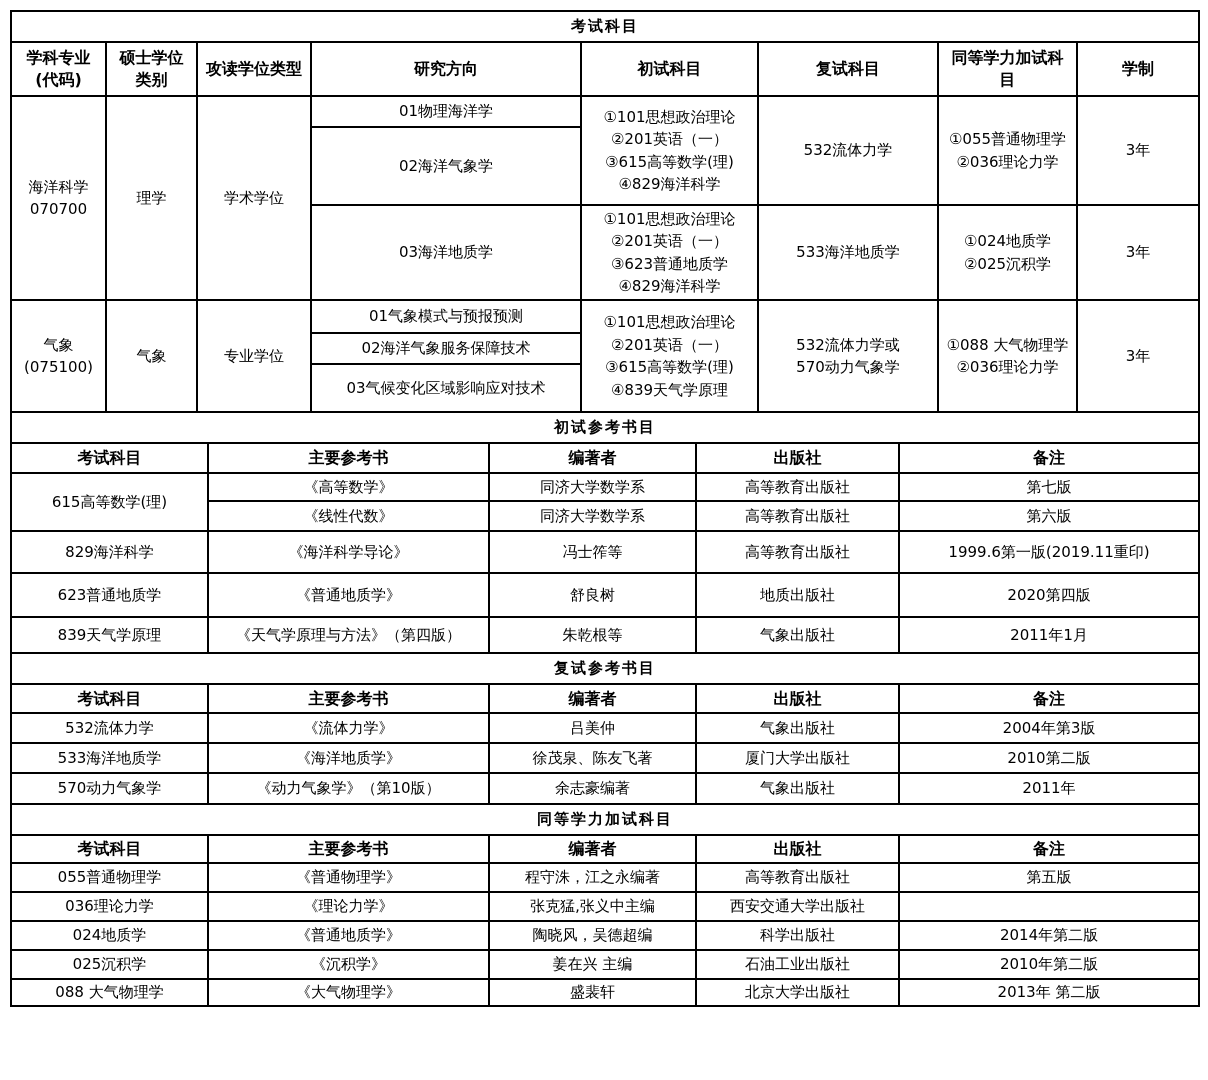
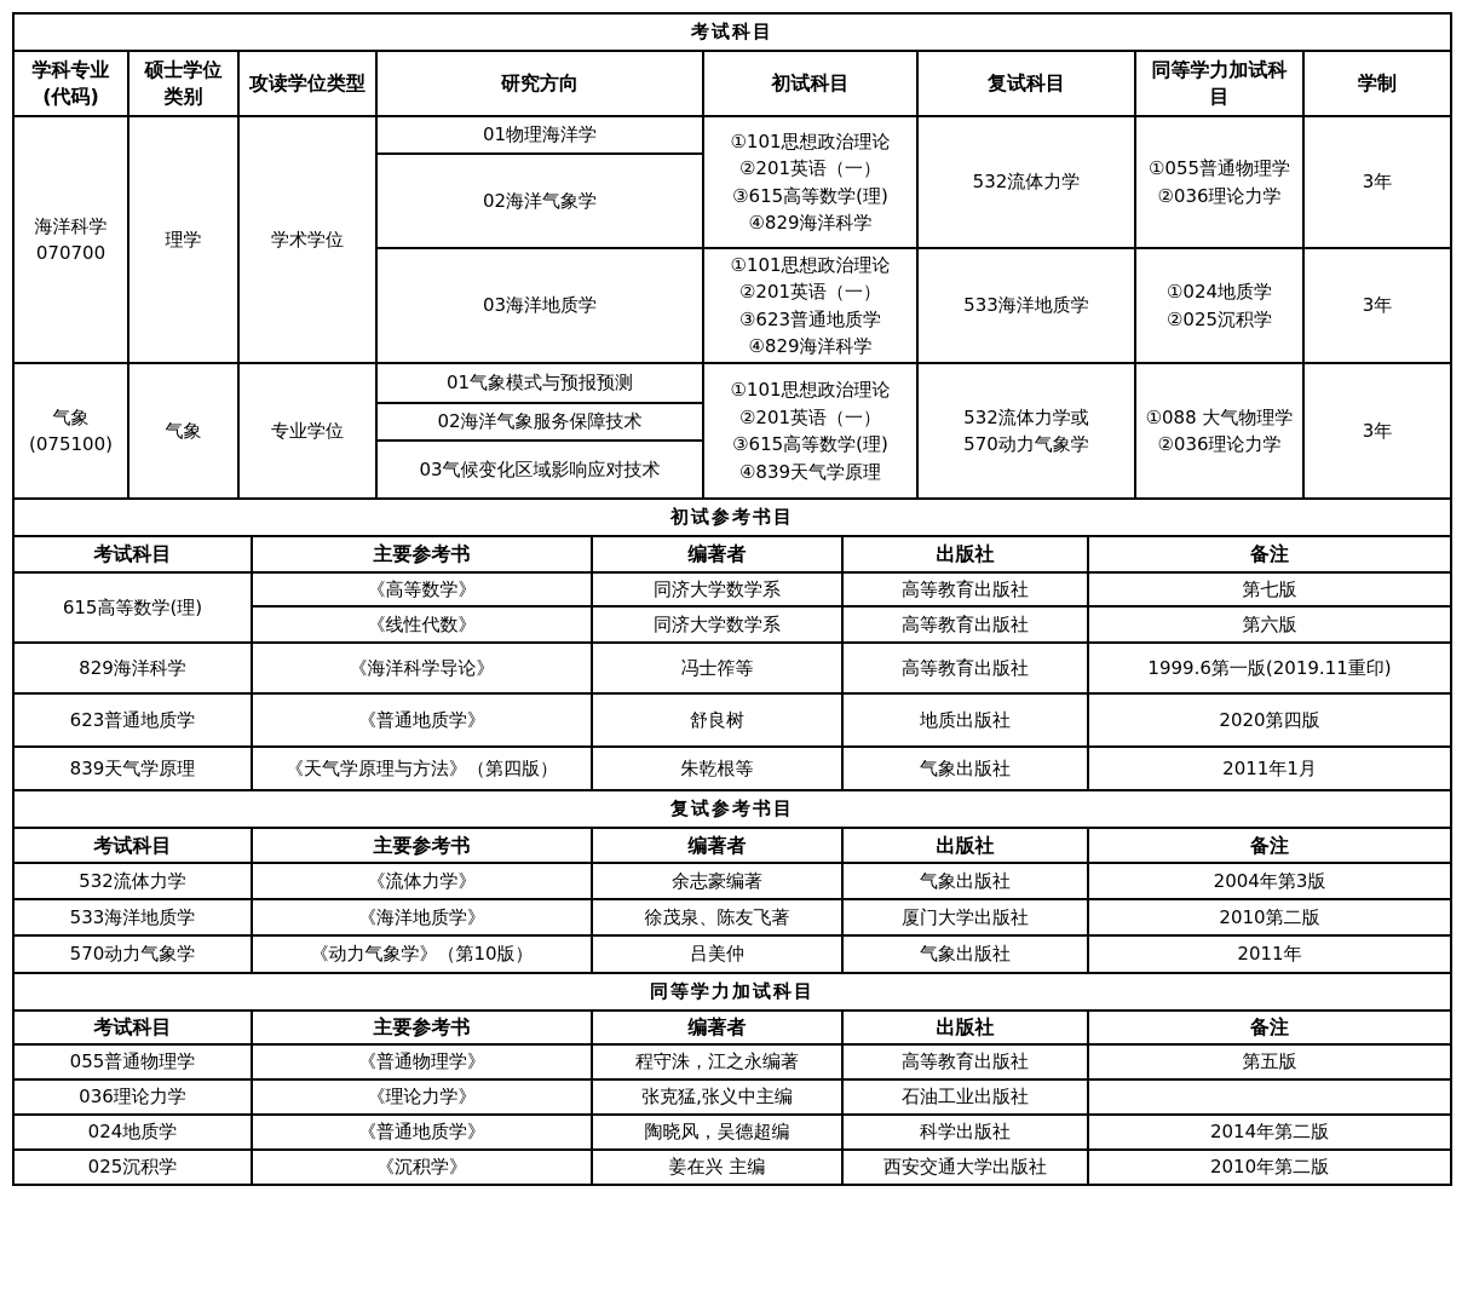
  考试科目
  学科专业(代码)	硕士学位类别	攻读学位类型	研究方向	初试科目	复试科目	同等学力加试科目	学制
  海洋科学 070700	理学	学术学位	01物理海洋学	①101思想政治理论 ②201英语（一） ③615高等数学(理) ④829海洋科学	532流体力学	①055普通物理学 ②036理论力学	3年
  02海洋气象学
  03海洋地质学	①101思想政治理论 ②201英语（一） ③623普通地质学 ④829海洋科学	533海洋地质学	①024地质学 ②025沉积学	3年
  气象 (075100)	气象	专业学位	01气象模式与预报预测	①101思想政治理论 ②201英语（一） ③615高等数学(理) ④839天气学原理	532流体力学或 570动力气象学	①088 大气物理学 ②036理论力学	3年
  02海洋气象服务保障技术
  03气候变化区域影响应对技术
  初试参考书目
  考试科目	主要参考书	编著者	出版社	备注
  615高等数学(理)	《高等数学》	同济大学数学系	高等教育出版社	第七版
  《线性代数》	同济大学数学系	高等教育出版社	第六版
  829海洋科学	《海洋科学导论》	冯士筰等	高等教育出版社	1999.6第一版(2019.11重印)
  623普通地质学	《普通地质学》	舒良树	地质出版社	2020第四版
  839天气学原理	《天气学原理与方法》（第四版）	朱乾根等	气象出版社	2011年1月
  复试参考书目
  考试科目	主要参考书	编著者	出版社	备注
- 532流体力学	《流体力学》	吕美仲	气象出版社	2004年第3版
+ 532流体力学	《流体力学》	余志豪编著	气象出版社	2004年第3版
  533海洋地质学	《海洋地质学》	徐茂泉、陈友飞著	厦门大学出版社	2010第二版
- 570动力气象学	《动力气象学》（第10版）	余志豪编著	气象出版社	2011年
+ 570动力气象学	《动力气象学》（第10版）	吕美仲	气象出版社	2011年
  同等学力加试科目
  考试科目	主要参考书	编著者	出版社	备注
  055普通物理学	《普通物理学》	程守洙，江之永编著	高等教育出版社	第五版
- 036理论力学	《理论力学》	张克猛,张义中主编	西安交通大学出版社
+ 036理论力学	《理论力学》	张克猛,张义中主编	石油工业出版社
  024地质学	《普通地质学》	陶晓风，吴德超编	科学出版社	2014年第二版
- 025沉积学	《沉积学》	姜在兴 主编	石油工业出版社	2010年第二版
+ 025沉积学	《沉积学》	姜在兴 主编	西安交通大学出版社	2010年第二版
- 088 大气物理学	《大气物理学》	盛裴轩	北京大学出版社	2013年 第二版
